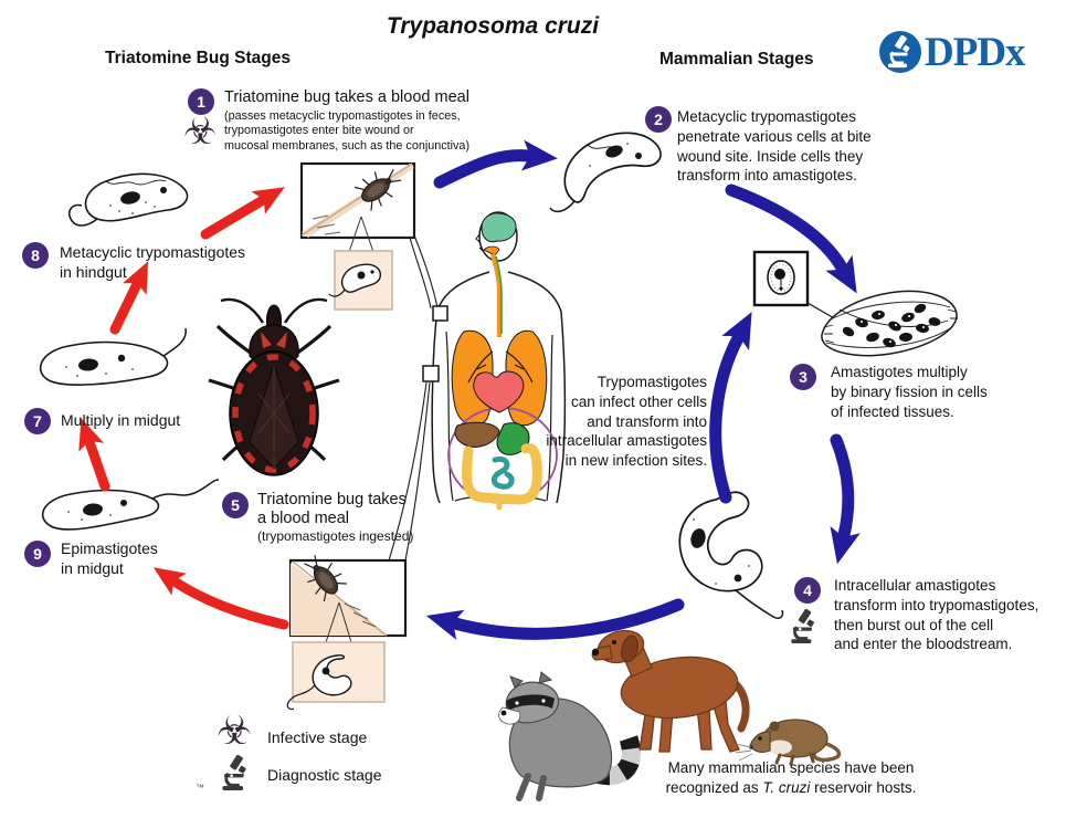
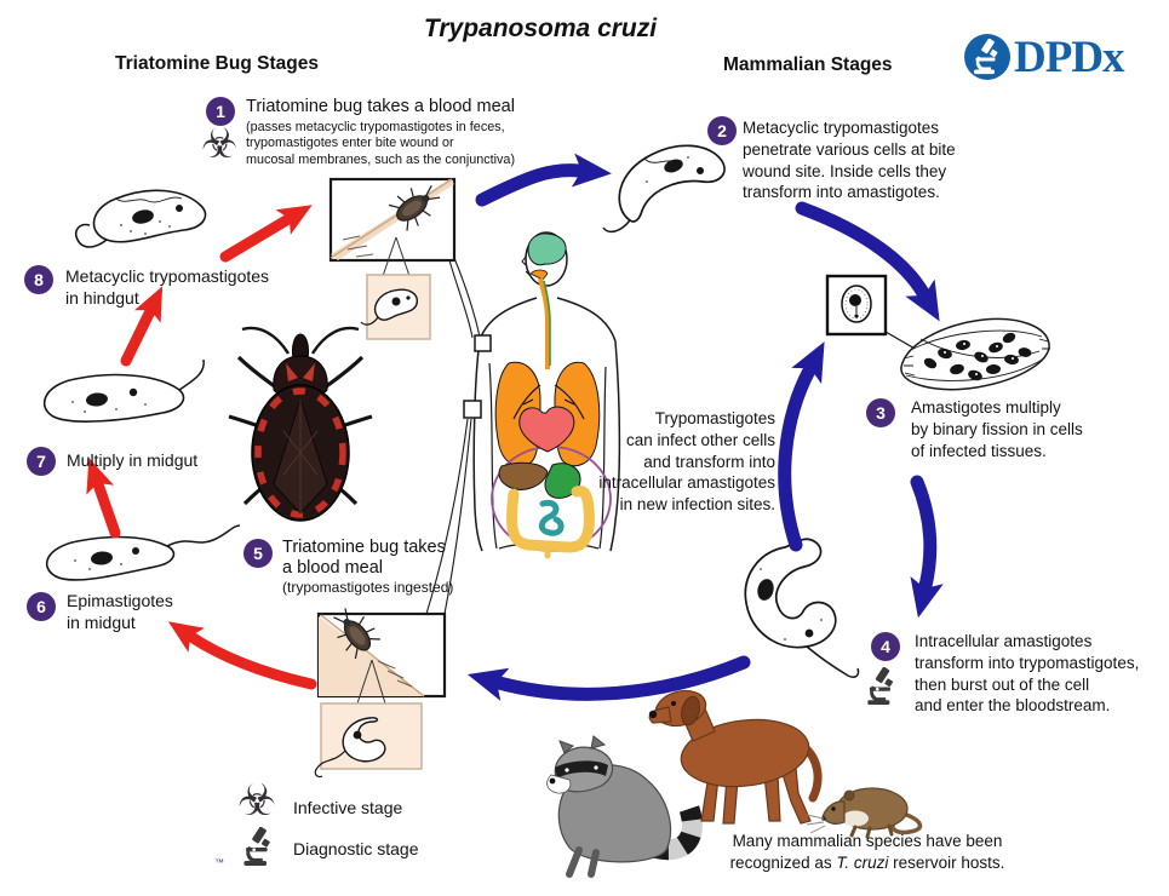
  Trypanosoma cruzi
  Triatomine Bug Stages
  Mammalian Stages
  DPDx
  1
  ☣
  Triatomine bug takes a blood meal
  (passes metacyclic trypomastigotes in feces,
  trypomastigotes enter bite wound or
  mucosal membranes, such as the conjunctiva)
  2
  Metacyclic trypomastigotes
  penetrate various cells at bite
  wound site. Inside cells they
  transform into amastigotes.
  3
  Amastigotes multiply
  by binary fission in cells
  of infected tissues.
  4
  Intracellular amastigotes
  transform into trypomastigotes,
  then burst out of the cell
  and enter the bloodstream.
  5
  Triatomine bug takes
  a blood meal
  (trypomastigotes ingested)
- 9
+ 6
  Epimastigotes
  in midgut
  7
  Multiply in midgut
  8
  Metacyclic trypomastigotes
  in hindgut
  Trypomastigotes
  can infect other cells
  and transform into
  intracellular amastigotes
  in new infection sites.
  ☣
  Infective stage
  Diagnostic stage
  ™
  Many mammalian species have been
  recognized as T. cruzi reservoir hosts.
